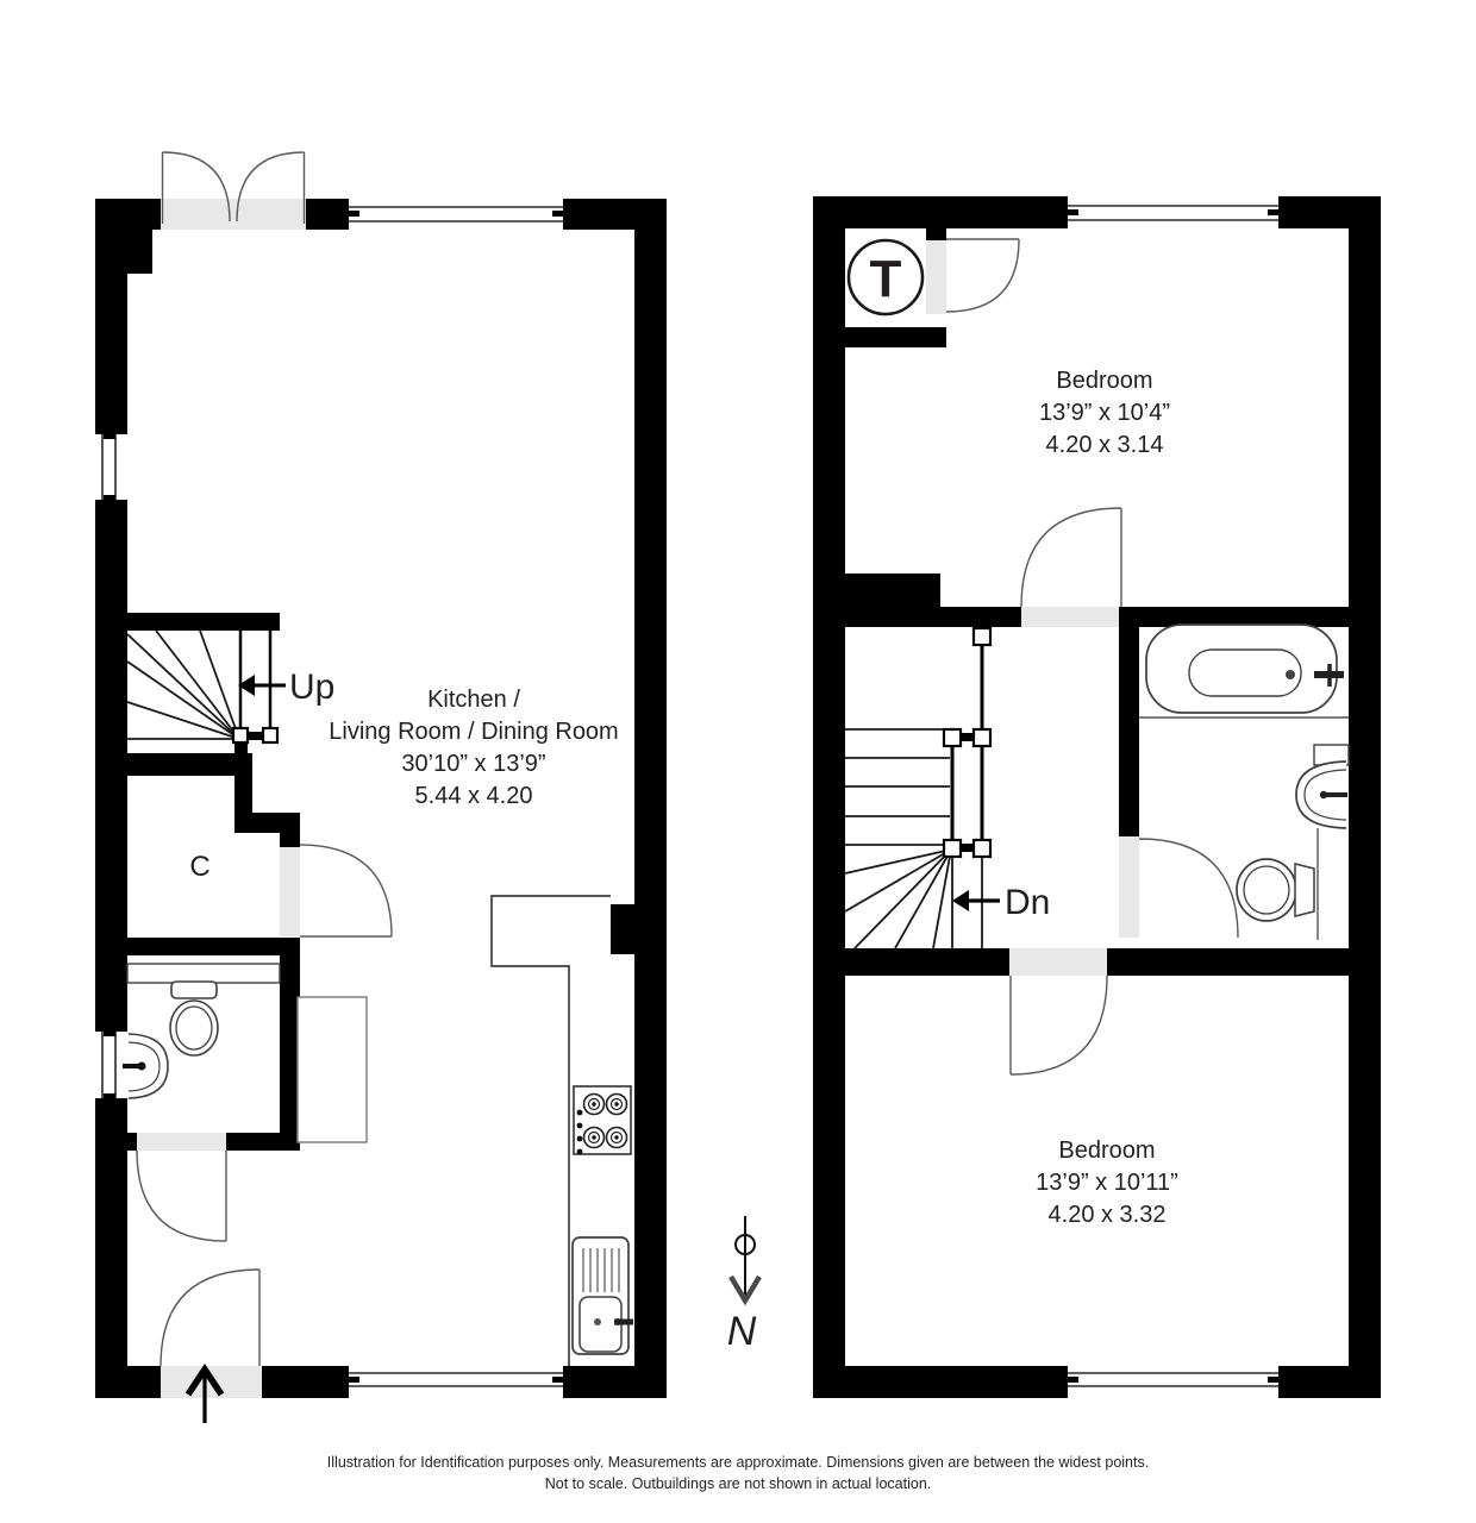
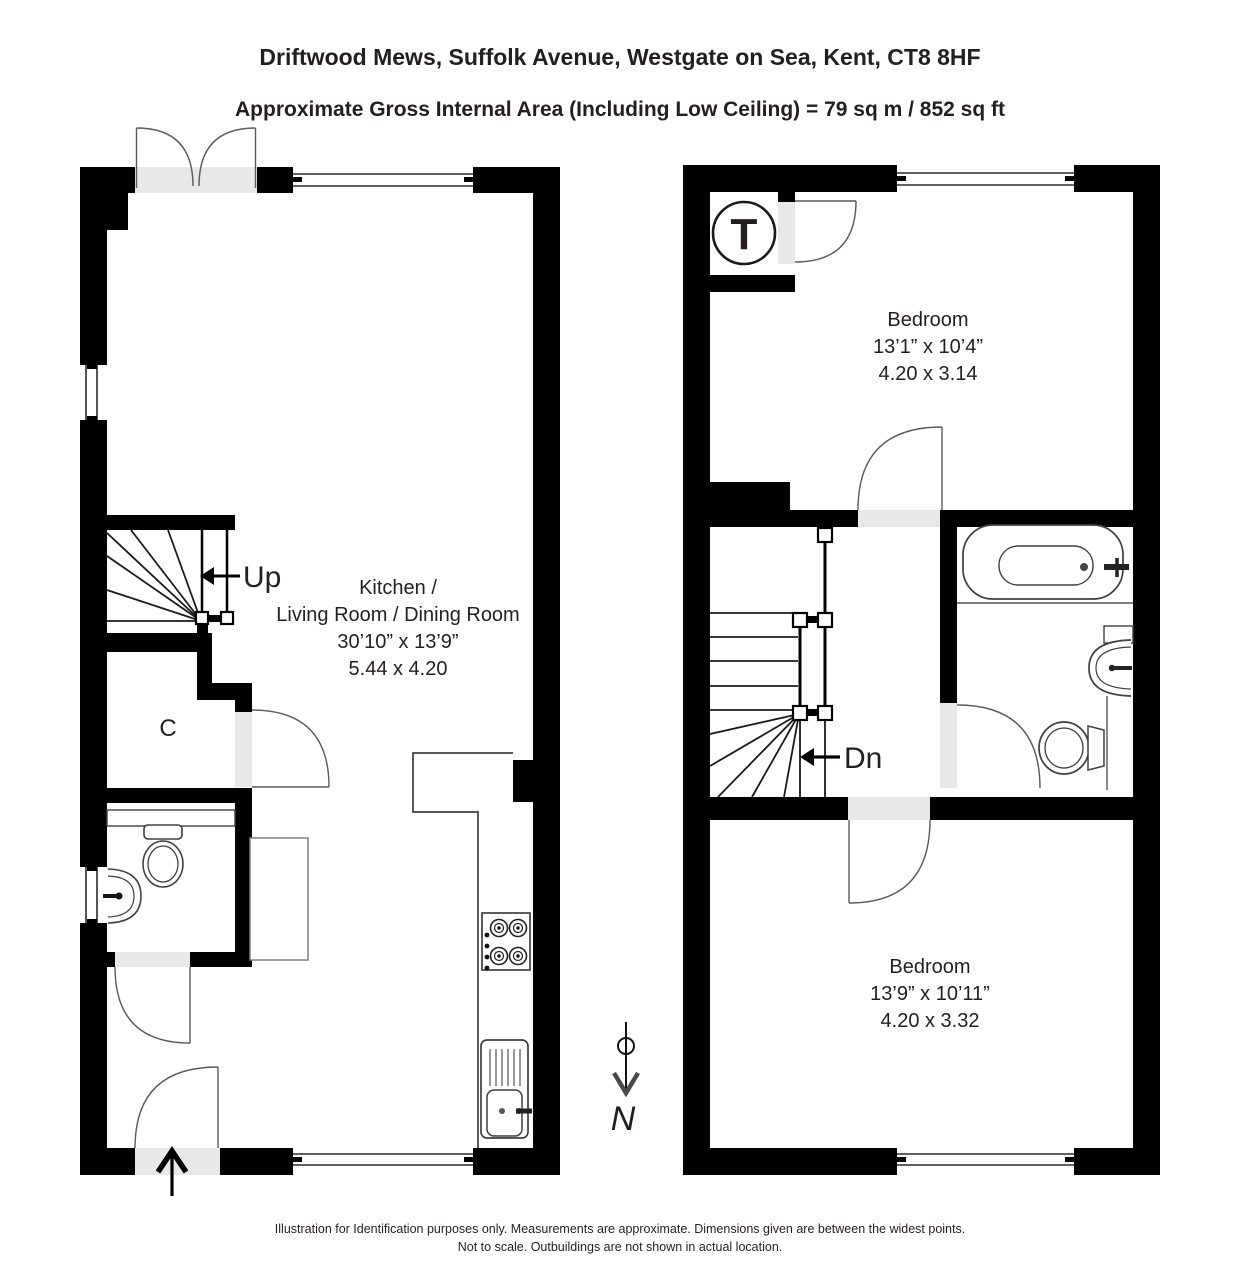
+ Driftwood Mews, Suffolk Avenue, Westgate on Sea, Kent, CT8 8HF
+ Approximate Gross Internal Area (Including Low Ceiling) = 79 sq m / 852 sq ft
  Up
  C
  Kitchen /
  Living Room / Dining Room
  30’10” x 13’9”
  5.44 x 4.20
  T
  Dn
  Bedroom
- 13’9” x 10’4”
+ 13’1” x 10’4”
  4.20 x 3.14
  Bedroom
  13’9” x 10’11”
  4.20 x 3.32
  N
  Illustration for Identification purposes only. Measurements are approximate. Dimensions given are between the widest points.
  Not to scale. Outbuildings are not shown in actual location.
